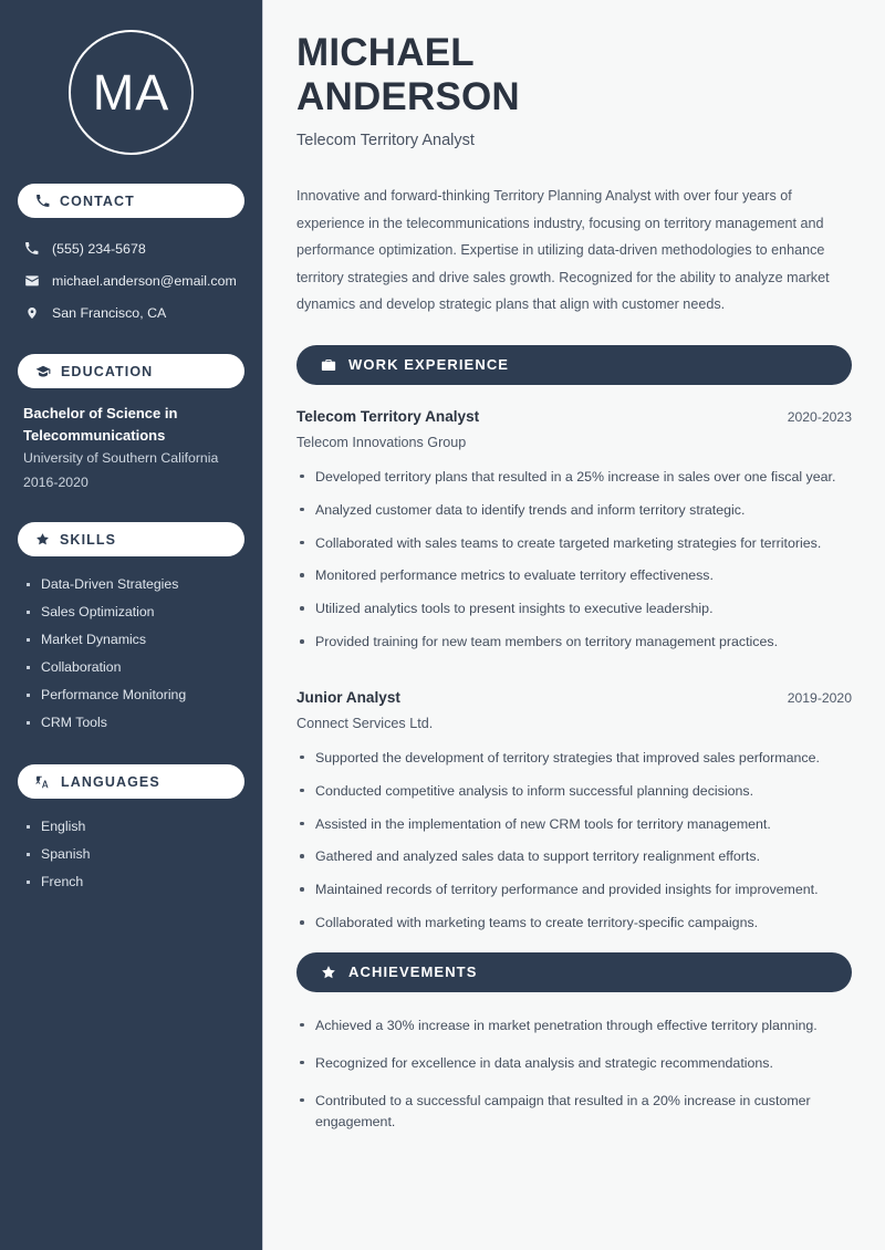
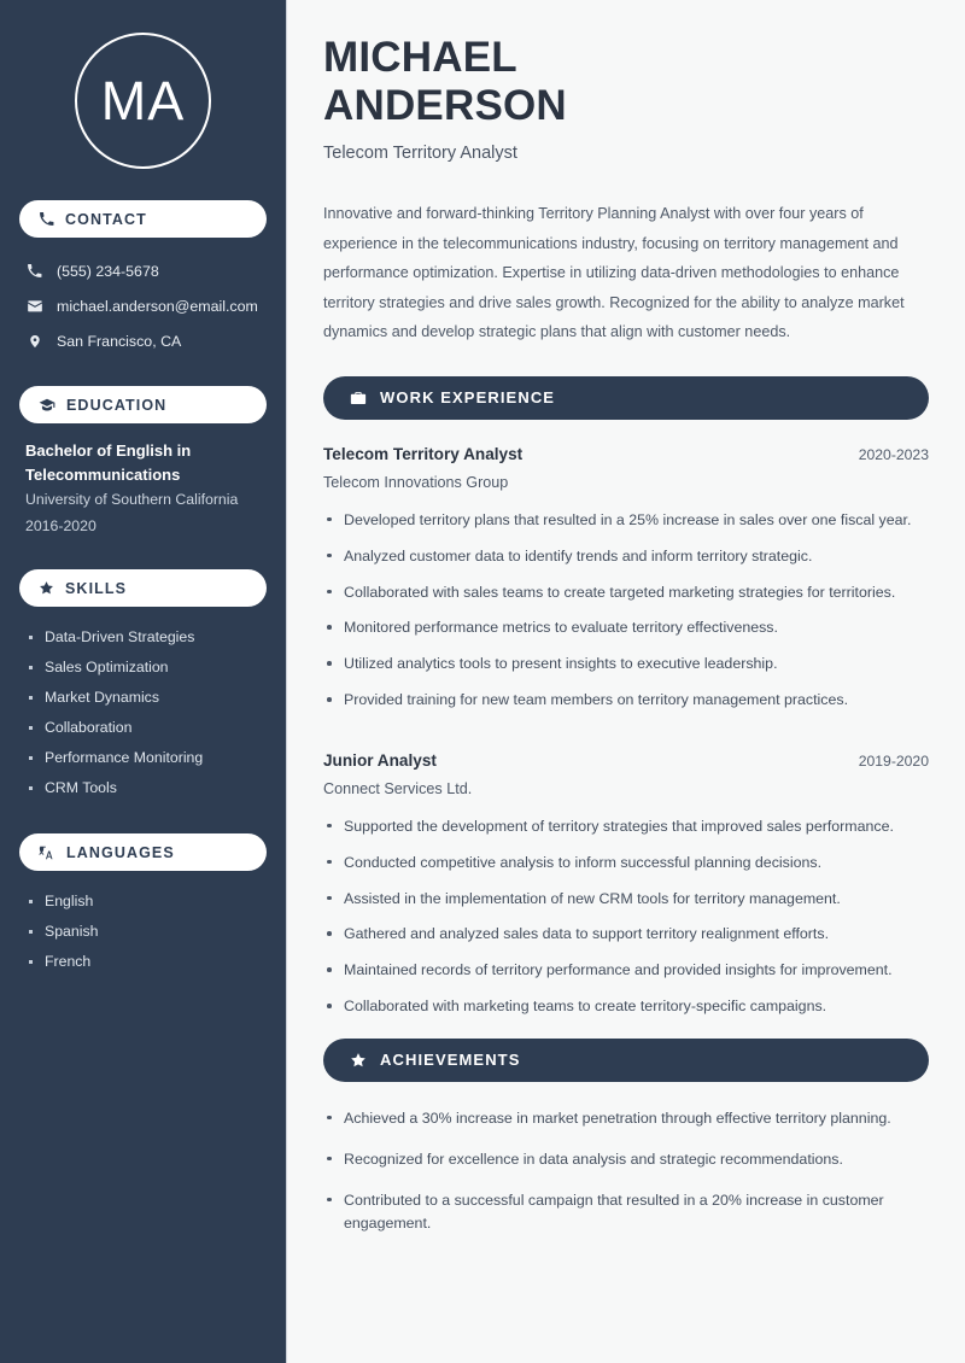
  MA
  CONTACT
  (555) 234-5678
  michael.anderson@email.com
  San Francisco, CA
  EDUCATION
- Bachelor of Science in Telecommunications
+ Bachelor of English in Telecommunications
  University of Southern California
  2016-2020
  SKILLS
  Data-Driven Strategies
  Sales Optimization
  Market Dynamics
  Collaboration
  Performance Monitoring
  CRM Tools
  LANGUAGES
  English
  Spanish
  French
  MICHAEL
  ANDERSON
  Telecom Territory Analyst
  Innovative and forward-thinking Territory Planning Analyst with over four years of experience in the telecommunications industry, focusing on territory management and performance optimization. Expertise in utilizing data-driven methodologies to enhance territory strategies and drive sales growth. Recognized for the ability to analyze market dynamics and develop strategic plans that align with customer needs.
  WORK EXPERIENCE
  Telecom Territory Analyst
  2020-2023
  Telecom Innovations Group
  Developed territory plans that resulted in a 25% increase in sales over one fiscal year.
  Analyzed customer data to identify trends and inform territory strategic.
  Collaborated with sales teams to create targeted marketing strategies for territories.
  Monitored performance metrics to evaluate territory effectiveness.
  Utilized analytics tools to present insights to executive leadership.
  Provided training for new team members on territory management practices.
  Junior Analyst
  2019-2020
  Connect Services Ltd.
  Supported the development of territory strategies that improved sales performance.
  Conducted competitive analysis to inform successful planning decisions.
  Assisted in the implementation of new CRM tools for territory management.
  Gathered and analyzed sales data to support territory realignment efforts.
  Maintained records of territory performance and provided insights for improvement.
  Collaborated with marketing teams to create territory-specific campaigns.
  ACHIEVEMENTS
  Achieved a 30% increase in market penetration through effective territory planning.
  Recognized for excellence in data analysis and strategic recommendations.
  Contributed to a successful campaign that resulted in a 20% increase in customer engagement.
